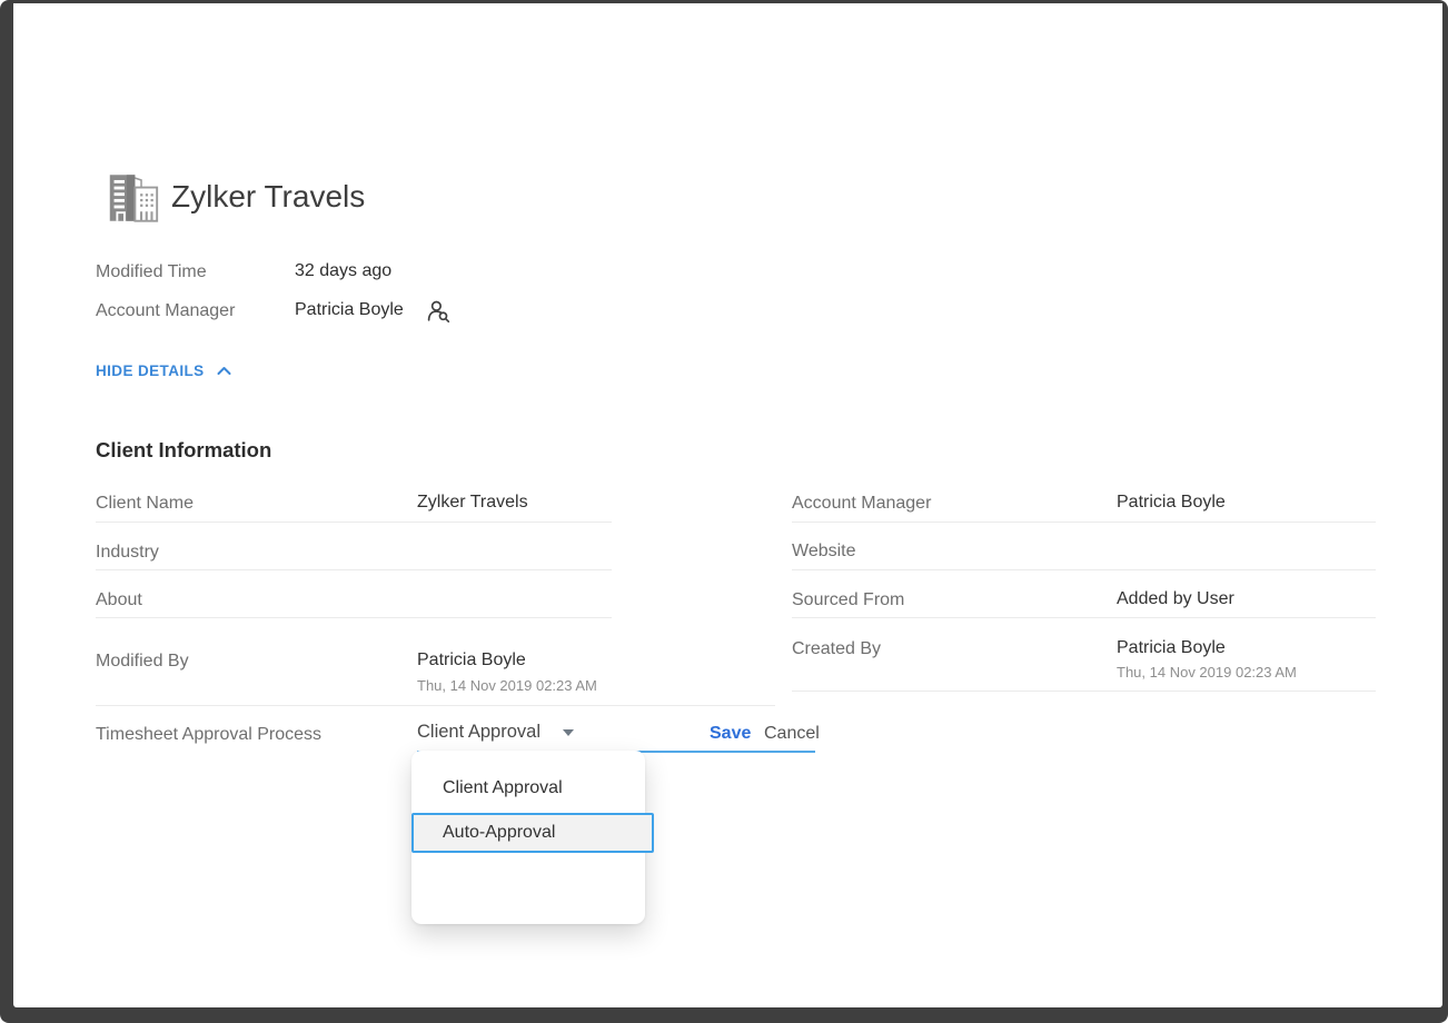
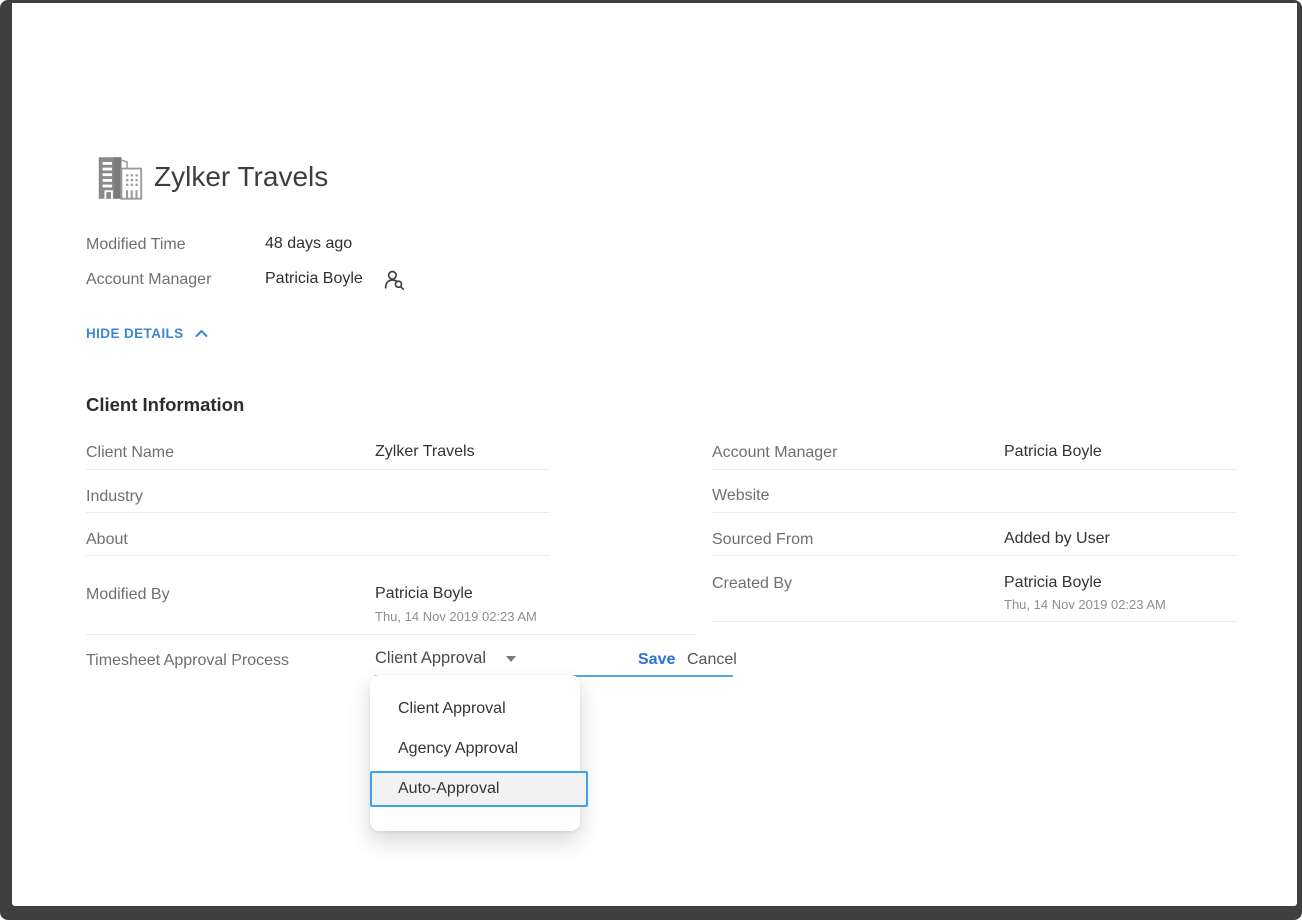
  Zylker Travels
  Modified Time
- 32 days ago
+ 48 days ago
  Account Manager
  Patricia Boyle
  HIDE DETAILS
  Client Information
  Client Name
  Zylker Travels
  Industry
  About
  Modified By
  Patricia Boyle
  Thu, 14 Nov 2019 02:23 AM
  Account Manager
  Patricia Boyle
  Website
  Sourced From
  Added by User
  Created By
  Patricia Boyle
  Thu, 14 Nov 2019 02:23 AM
  Timesheet Approval Process
  Client Approval
  Save
  Cancel
  Client Approval
+ Agency Approval
  Auto-Approval
